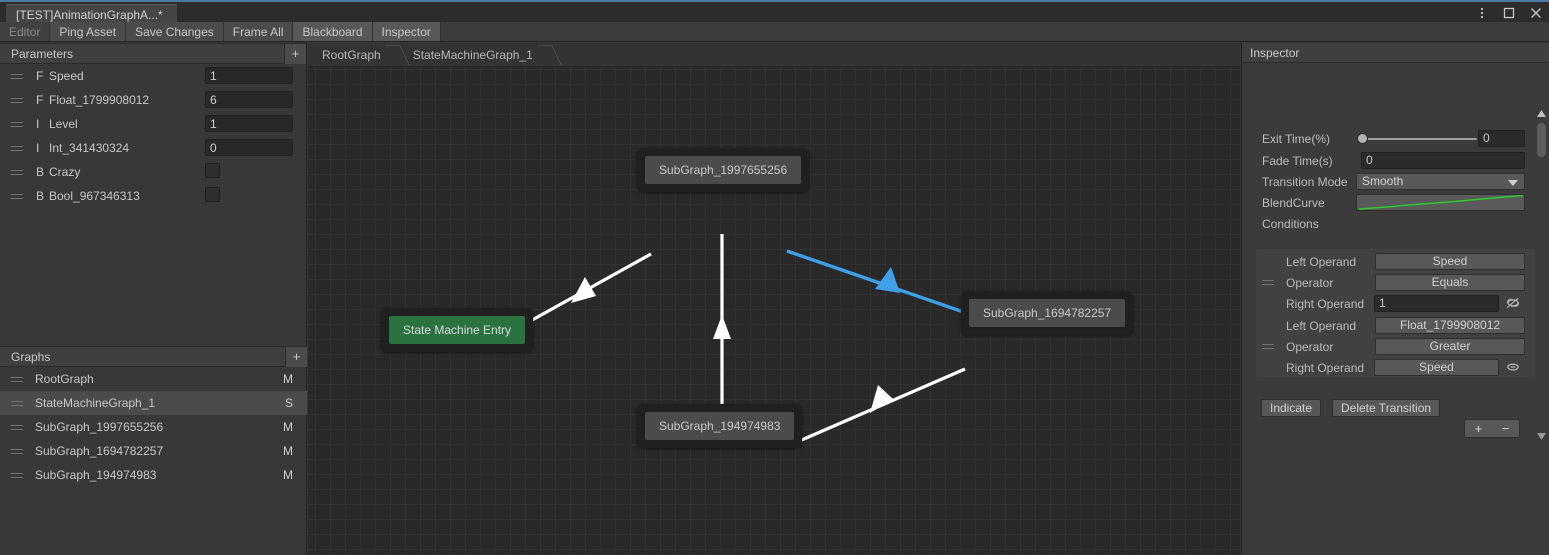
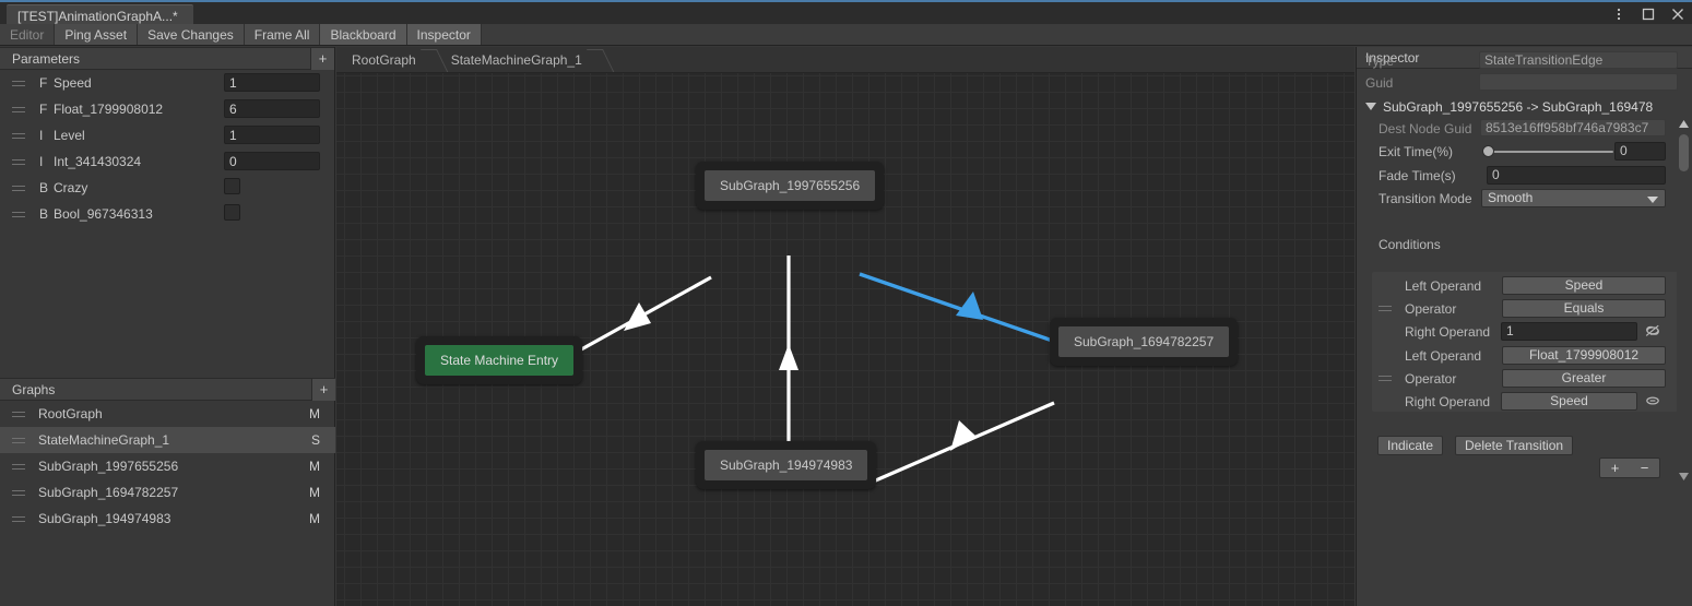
  [TEST]AnimationGraphA...*
  Editor
  Ping Asset
  Save Changes
  Frame All
  Blackboard
  Inspector
  Parameters
  +
  F
  Speed
  1
  F
  Float_1799908012
  6
  I
  Level
  1
  I
  Int_341430324
  0
  B
  Crazy
  B
  Bool_967346313
  Graphs
  +
  RootGraph
  M
  StateMachineGraph_1
  S
  SubGraph_1997655256
  M
  SubGraph_1694782257
  M
  SubGraph_194974983
  M
  RootGraph
  StateMachineGraph_1
  SubGraph_1997655256
  State Machine Entry
  SubGraph_1694782257
  SubGraph_194974983
  Inspector
+ Type
+ StateTransitionEdge
+ Guid
+ SubGraph_1997655256 -> SubGraph_169478
+ Dest Node Guid
+ 8513e16ff958bf746a7983c7
  Exit Time(%)
  0
  Fade Time(s)
  0
  Transition Mode
  Smooth
- BlendCurve
  Conditions
  Left Operand
  Speed
  Operator
  Equals
  Right Operand
  1
  Left Operand
  Float_1799908012
  Operator
  Greater
  Right Operand
  Speed
  +
  −
  Indicate
  Delete Transition
